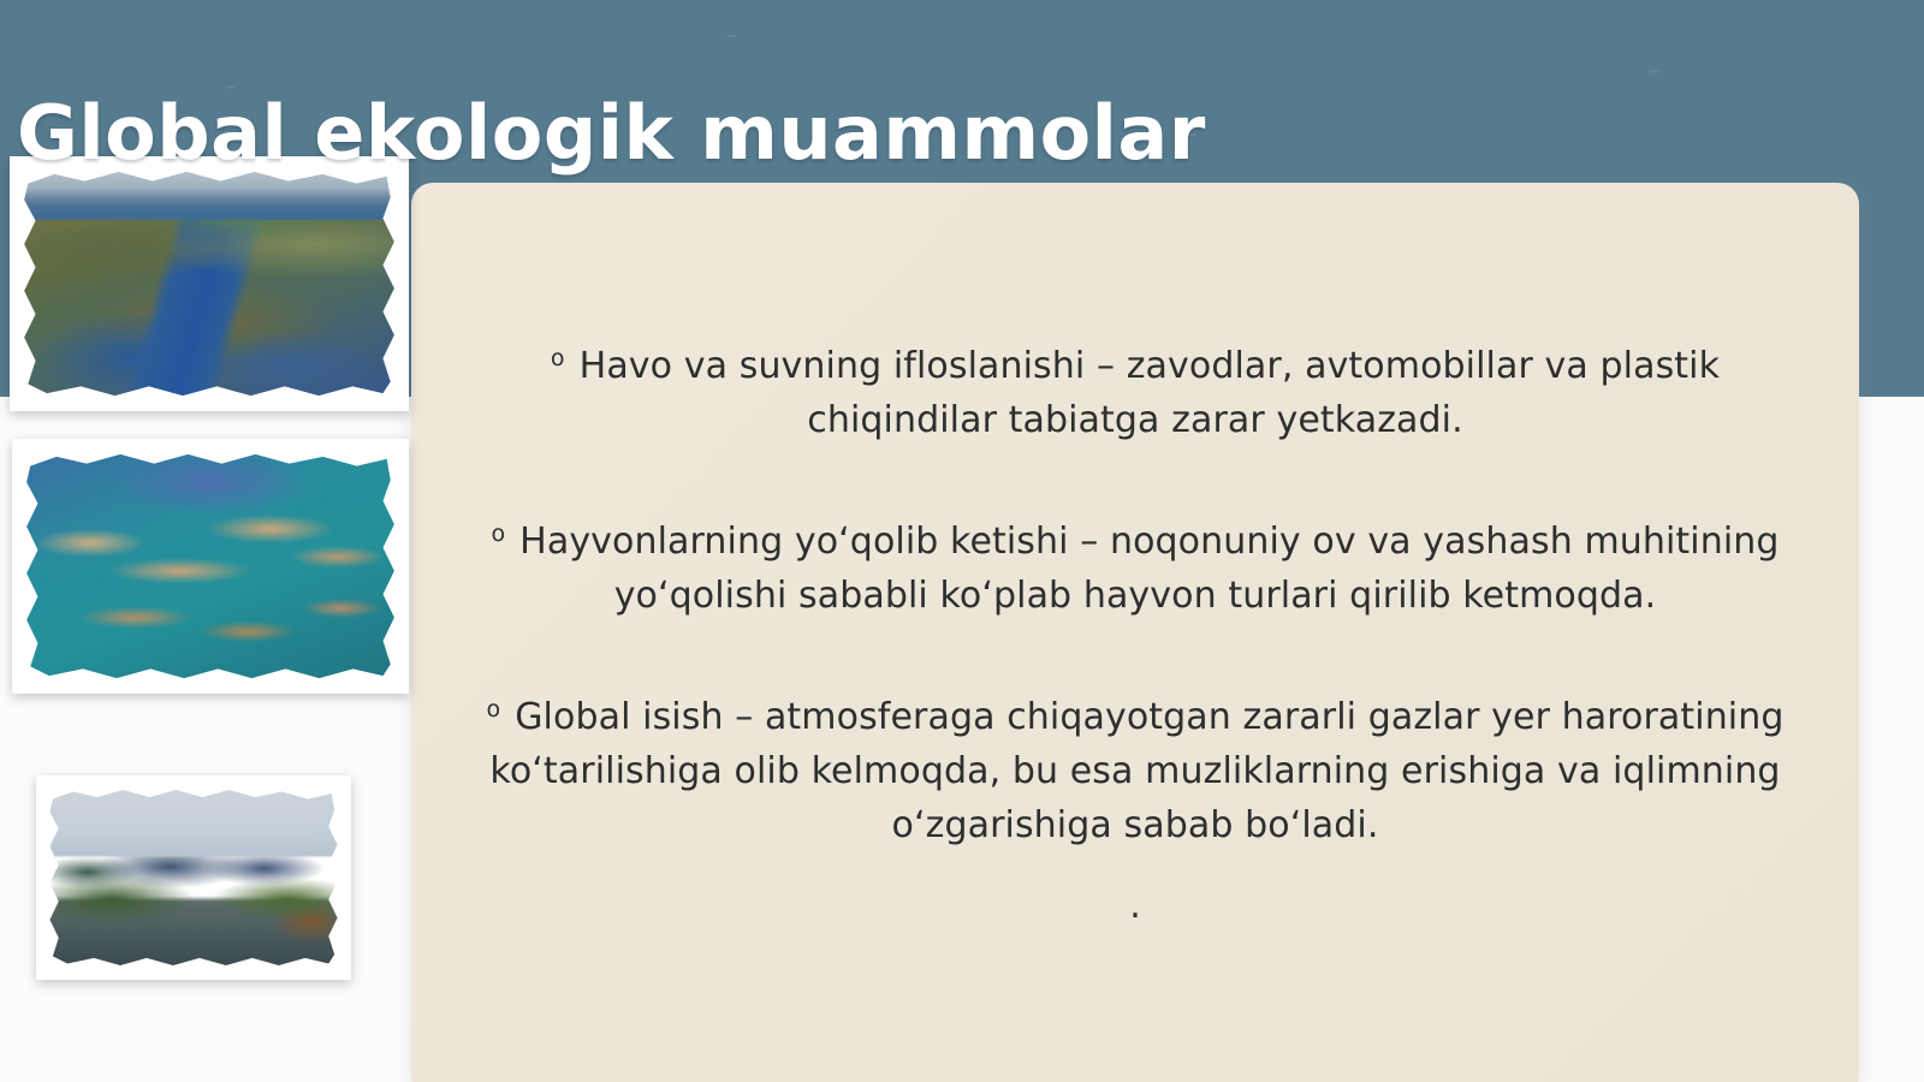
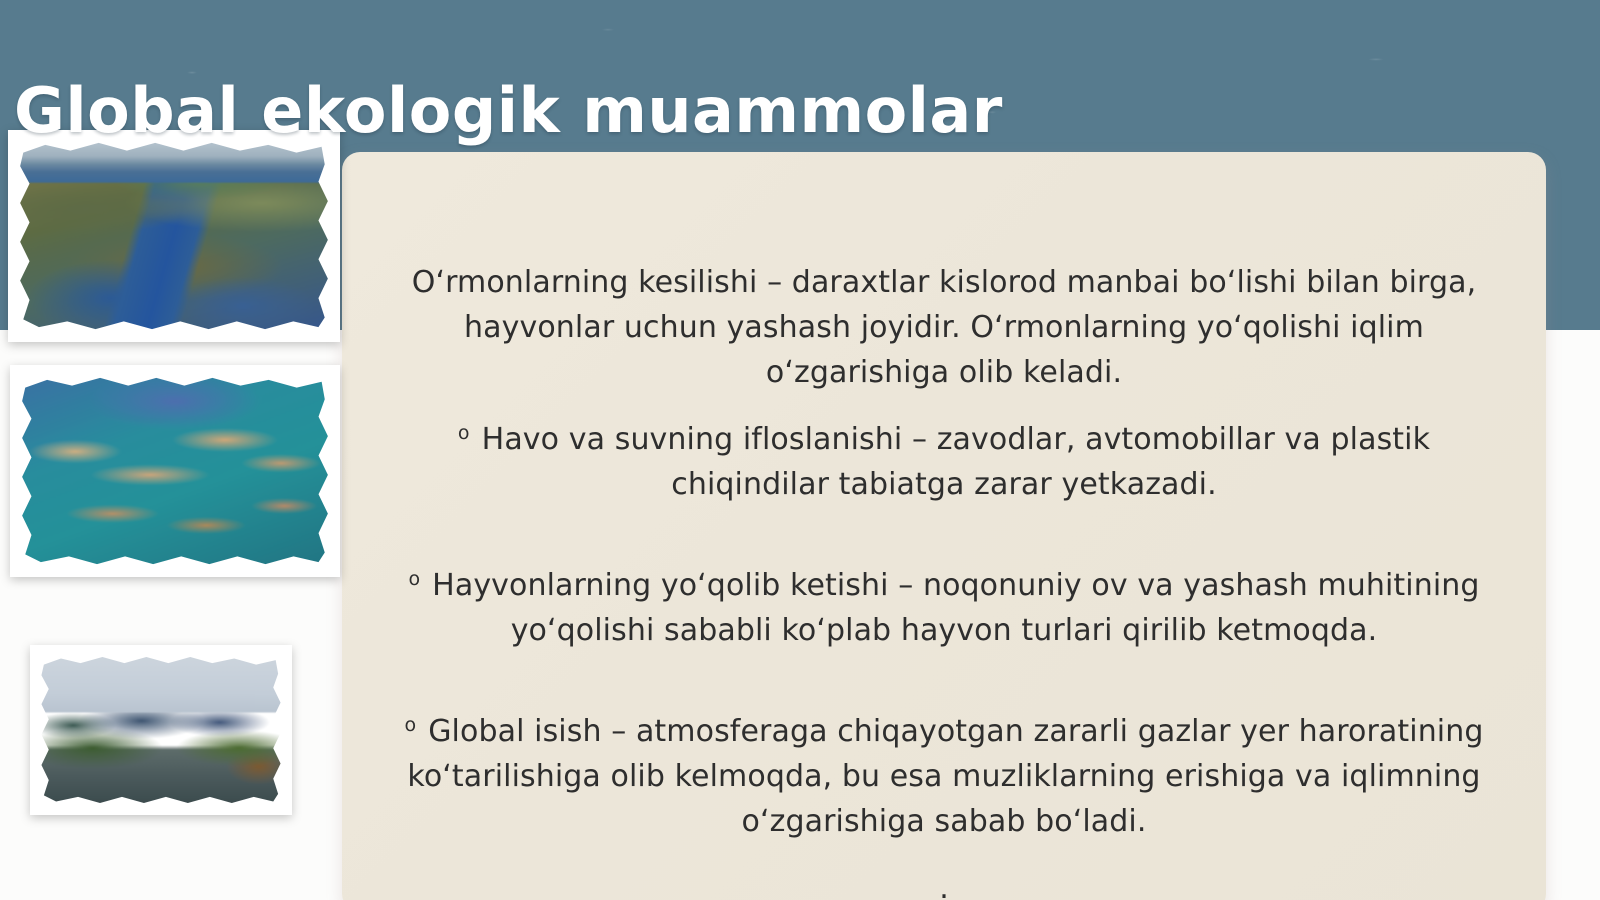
  Global ekologik muammolar
+ O‘rmonlarning kesilishi – daraxtlar kislorod manbai bo‘lishi bilan birga, hayvonlar uchun yashash joyidir. O‘rmonlarning yo‘qolishi iqlim o‘zgarishiga olib keladi.
  o Havo va suvning ifloslanishi – zavodlar, avtomobillar va plastik chiqindilar tabiatga zarar yetkazadi.
  o Hayvonlarning yo‘qolib ketishi – noqonuniy ov va yashash muhitining yo‘qolishi sababli ko‘plab hayvon turlari qirilib ketmoqda.
  o Global isish – atmosferaga chiqayotgan zararli gazlar yer haroratining ko‘tarilishiga olib kelmoqda, bu esa muzliklarning erishiga va iqlimning o‘zgarishiga sabab bo‘ladi.
  .
